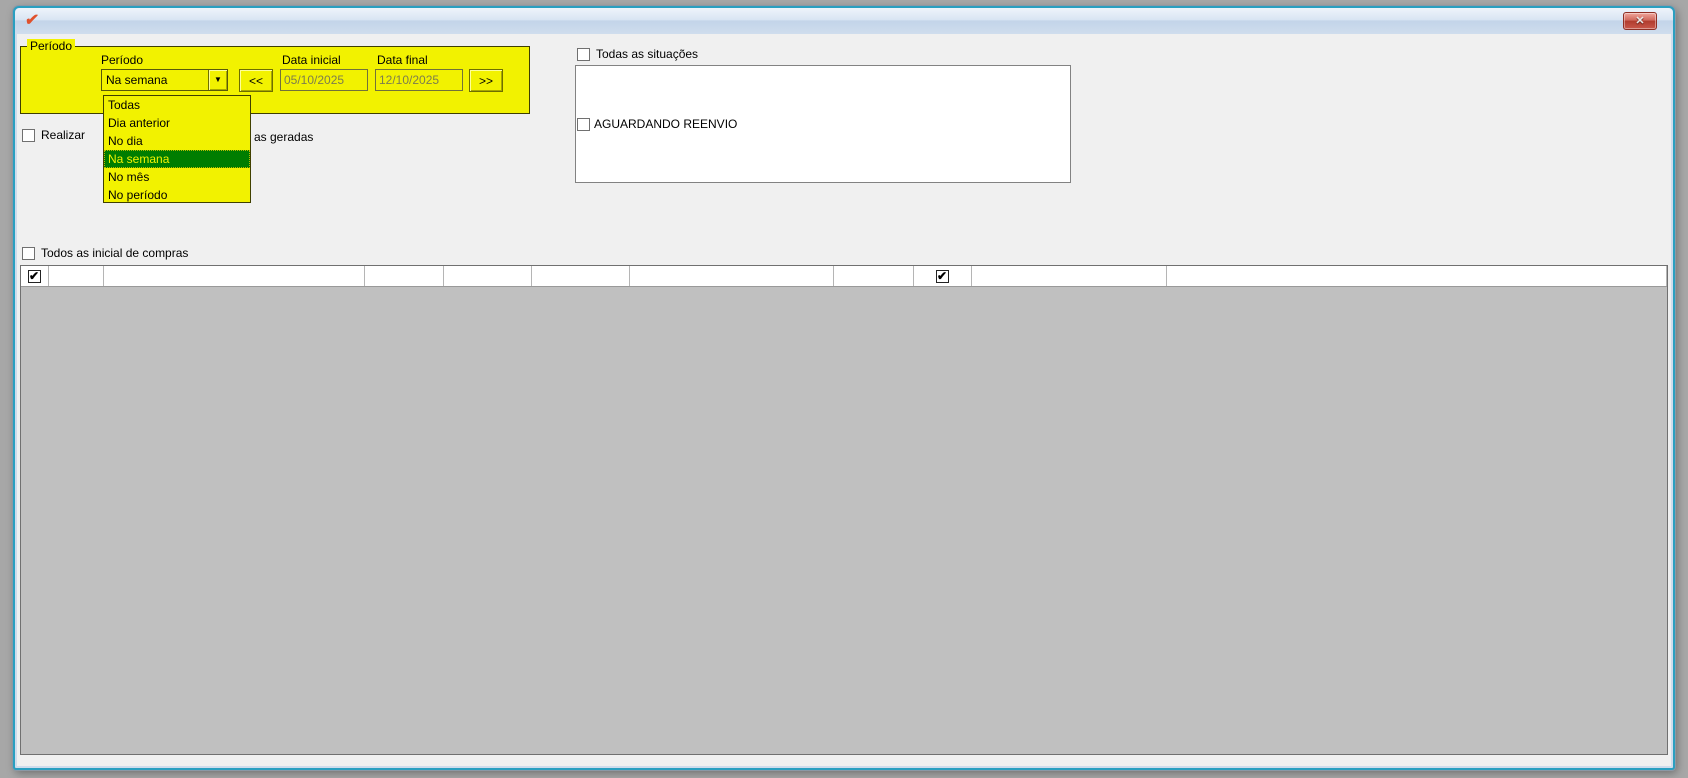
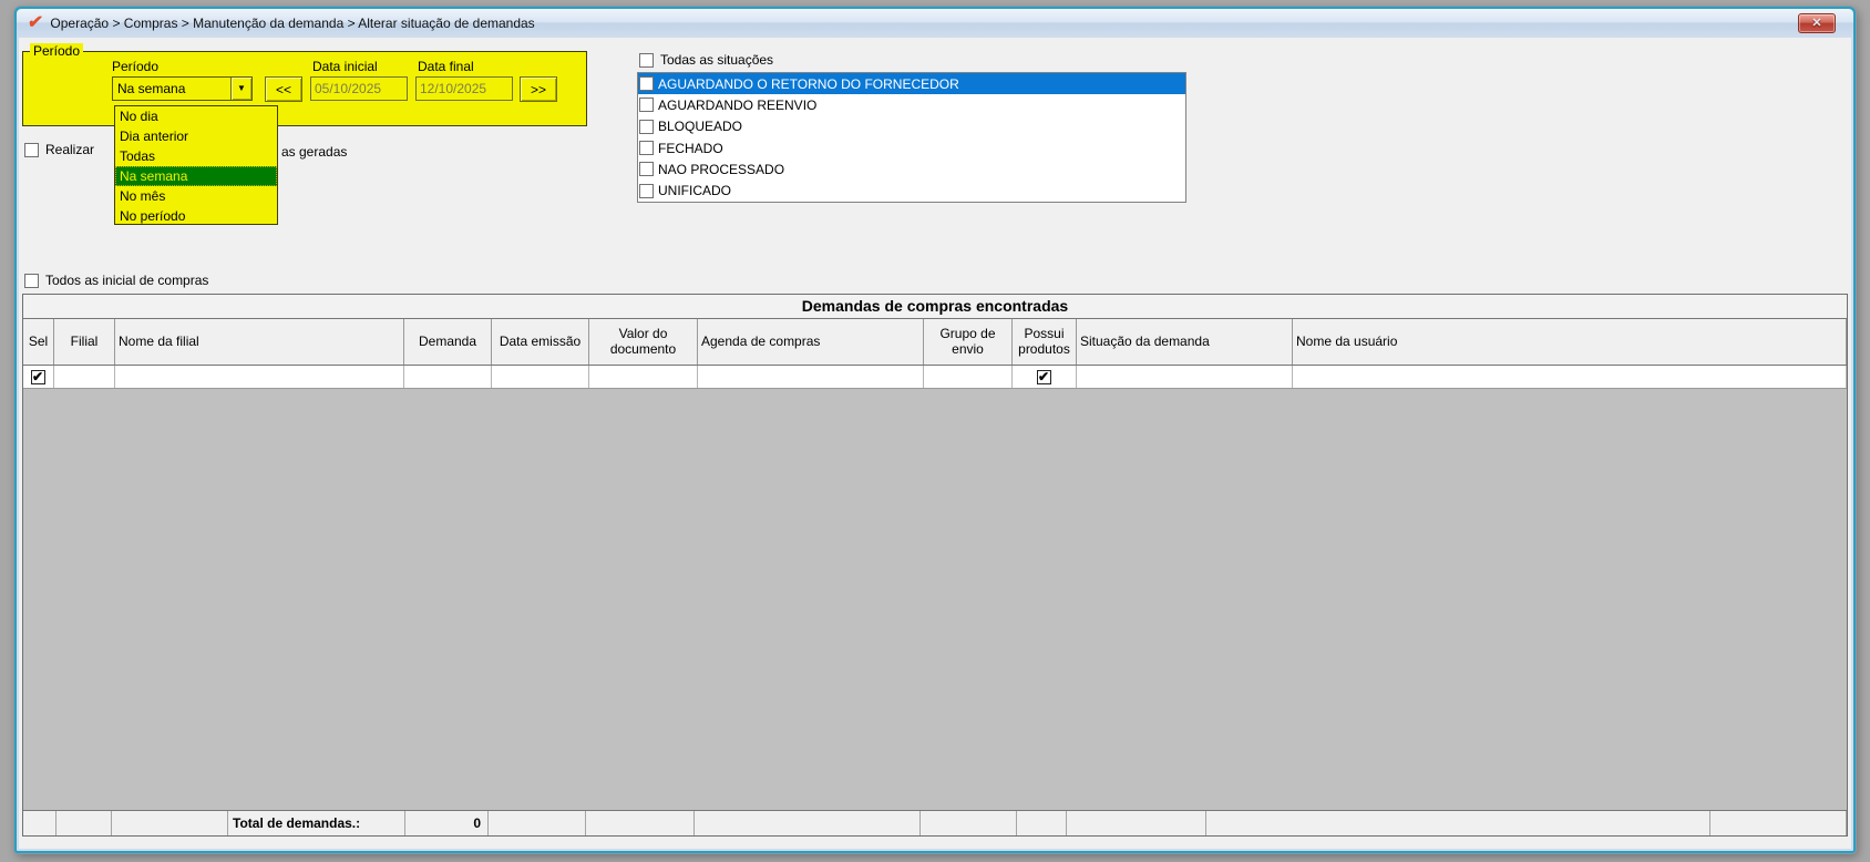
+ Operação > Compras > Manutenção da demanda > Alterar situação de demandas
  ✕
  Período
  Período
  Na semana
  ▼
  <<
  Data inicial
  05/10/2025
  Data final
  12/10/2025
  >>
  Todas as situações
+ AGUARDANDO O RETORNO DO FORNECEDOR
  AGUARDANDO REENVIO
+ BLOQUEADO
+ FECHADO
+ NAO PROCESSADO
+ UNIFICADO
  Realizar
  as geradas
  Todos as inicial de compras
+ Demandas de compras encontradas
+ Sel
+ Filial
+ Nome da filial
+ Demanda
+ Data emissão
+ Valor do documento
+ Agenda de compras
+ Grupo de envio
+ Possui produtos
+ Situação da demanda
+ Nome da usuário
+ Total de demandas.:
+ 0
- Todas
+ No dia
  Dia anterior
- No dia
+ Todas
  Na semana
  No mês
  No período
